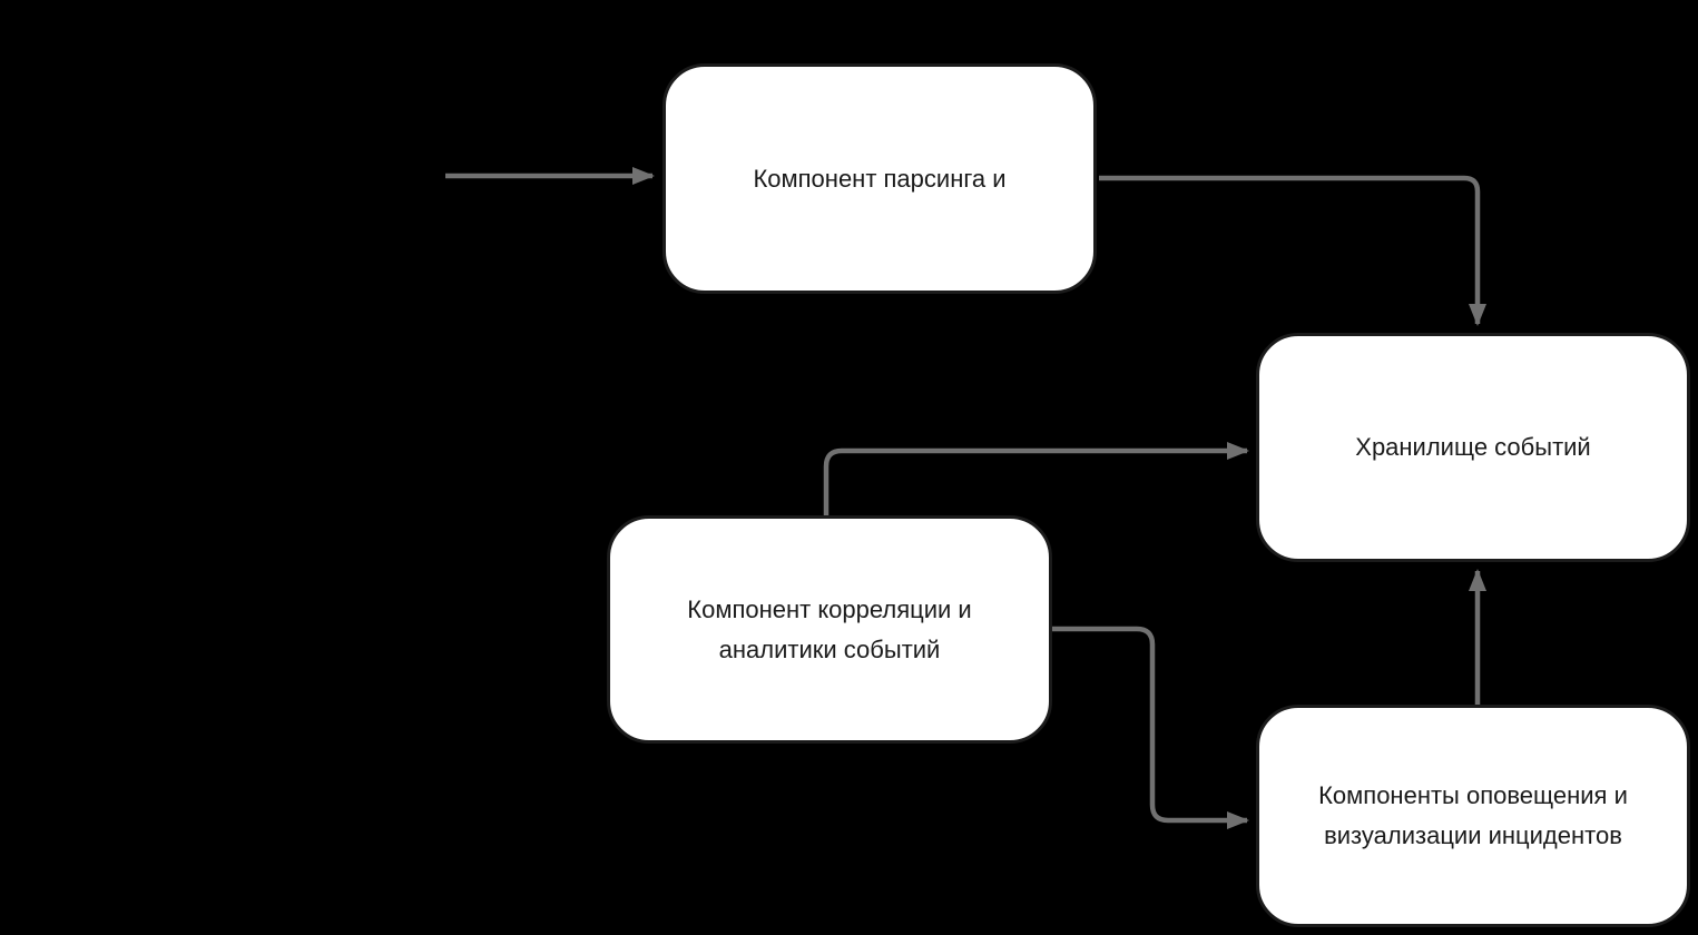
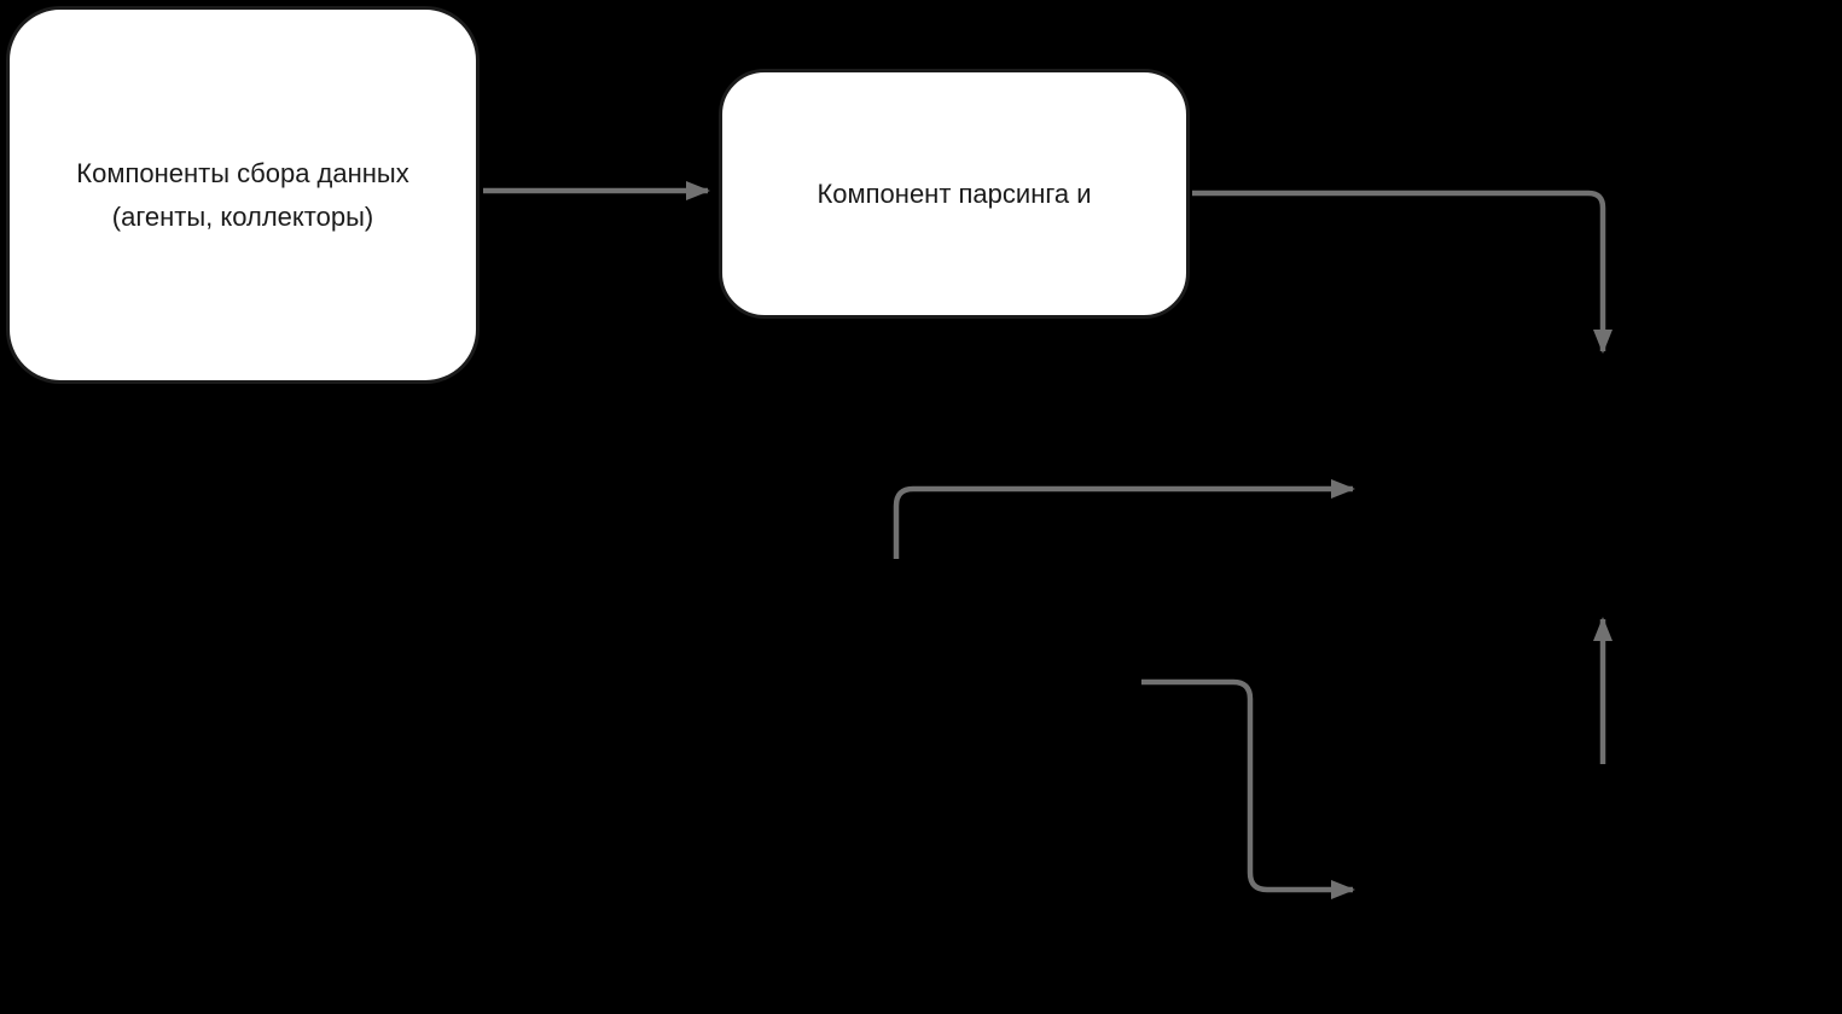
+ Компоненты сбора данных
+ (агенты, коллекторы)
  Компонент парсинга и
- Хранилище событий
- Компонент корреляции и
- аналитики событий
- Компоненты оповещения и
- визуализации инцидентов
